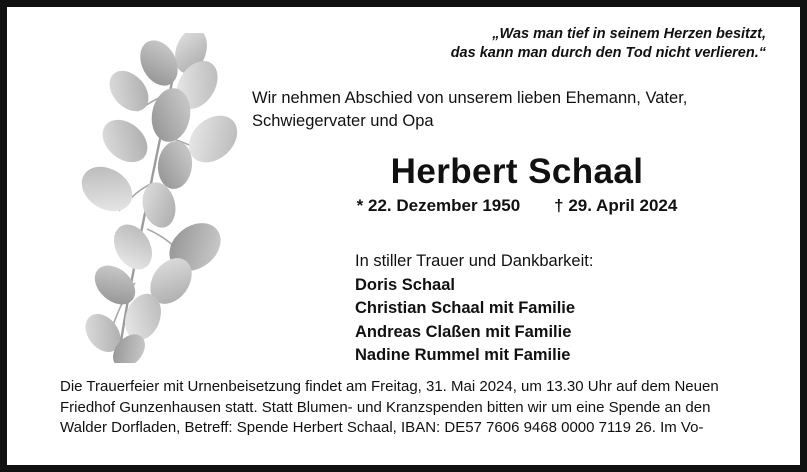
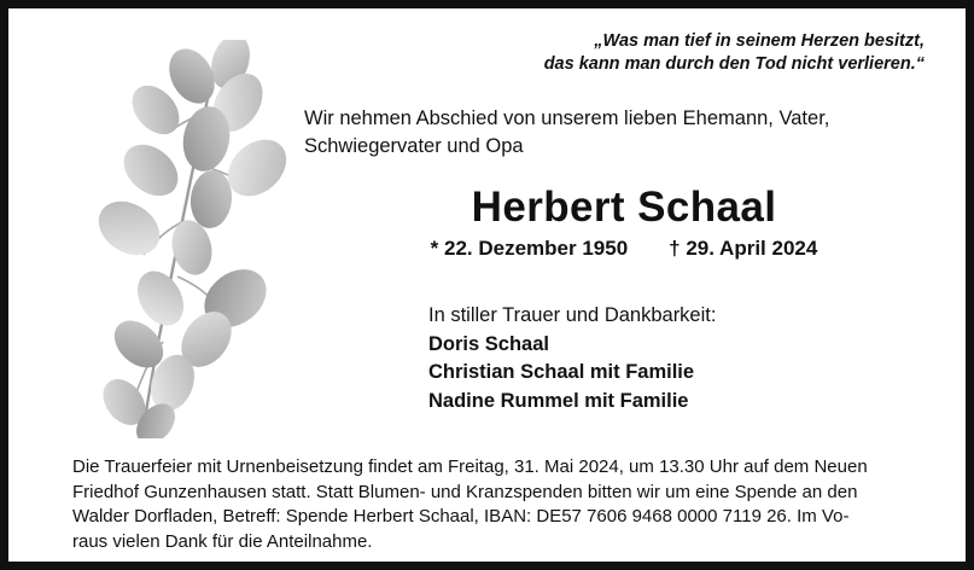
  „Was man tief in seinem Herzen besitzt,
  das kann man durch den Tod nicht verlieren.“
  Wir nehmen Abschied von unserem lieben Ehemann, Vater,
  Schwiegervater und Opa
  Herbert Schaal
  * 22. Dezember 1950 † 29. April 2024
  In stiller Trauer und Dankbarkeit:
  Doris Schaal
  Christian Schaal mit Familie
- Andreas Claßen mit Familie
  Nadine Rummel mit Familie
  Die Trauerfeier mit Urnenbeisetzung findet am Freitag, 31. Mai 2024, um 13.30 Uhr auf dem Neuen
  Friedhof Gunzenhausen statt. Statt Blumen- und Kranzspenden bitten wir um eine Spende an den
  Walder Dorfladen, Betreff: Spende Herbert Schaal, IBAN: DE57 7606 9468 0000 7119 26. Im Vo-
+ raus vielen Dank für die Anteilnahme.
